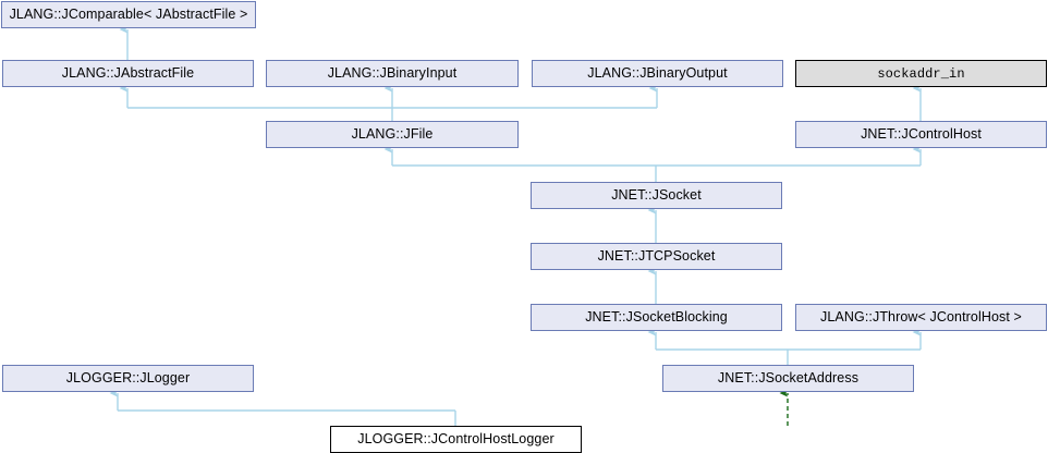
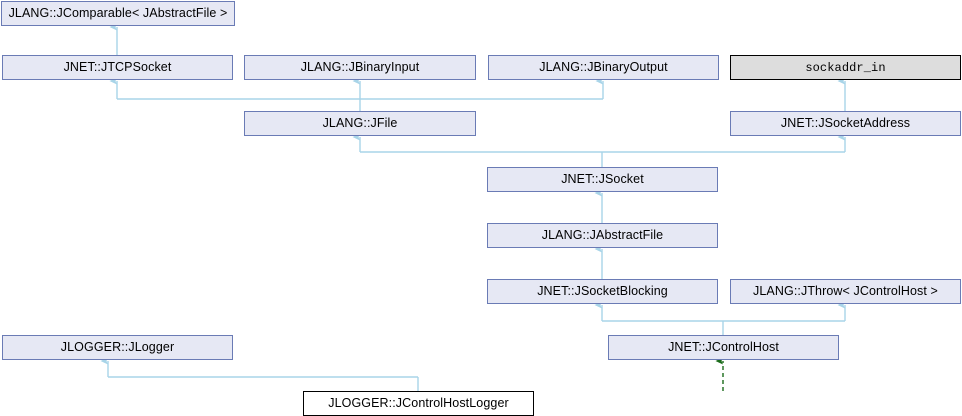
  JLANG::JComparable< JAbstractFile >
- JLANG::JAbstractFile
+ JNET::JTCPSocket
  JLANG::JBinaryInput
  JLANG::JBinaryOutput
  sockaddr_in
  JLANG::JFile
- JNET::JControlHost
+ JNET::JSocketAddress
  JNET::JSocket
- JNET::JTCPSocket
+ JLANG::JAbstractFile
  JNET::JSocketBlocking
  JLANG::JThrow< JControlHost >
  JLOGGER::JLogger
- JNET::JSocketAddress
+ JNET::JControlHost
  JLOGGER::JControlHostLogger
